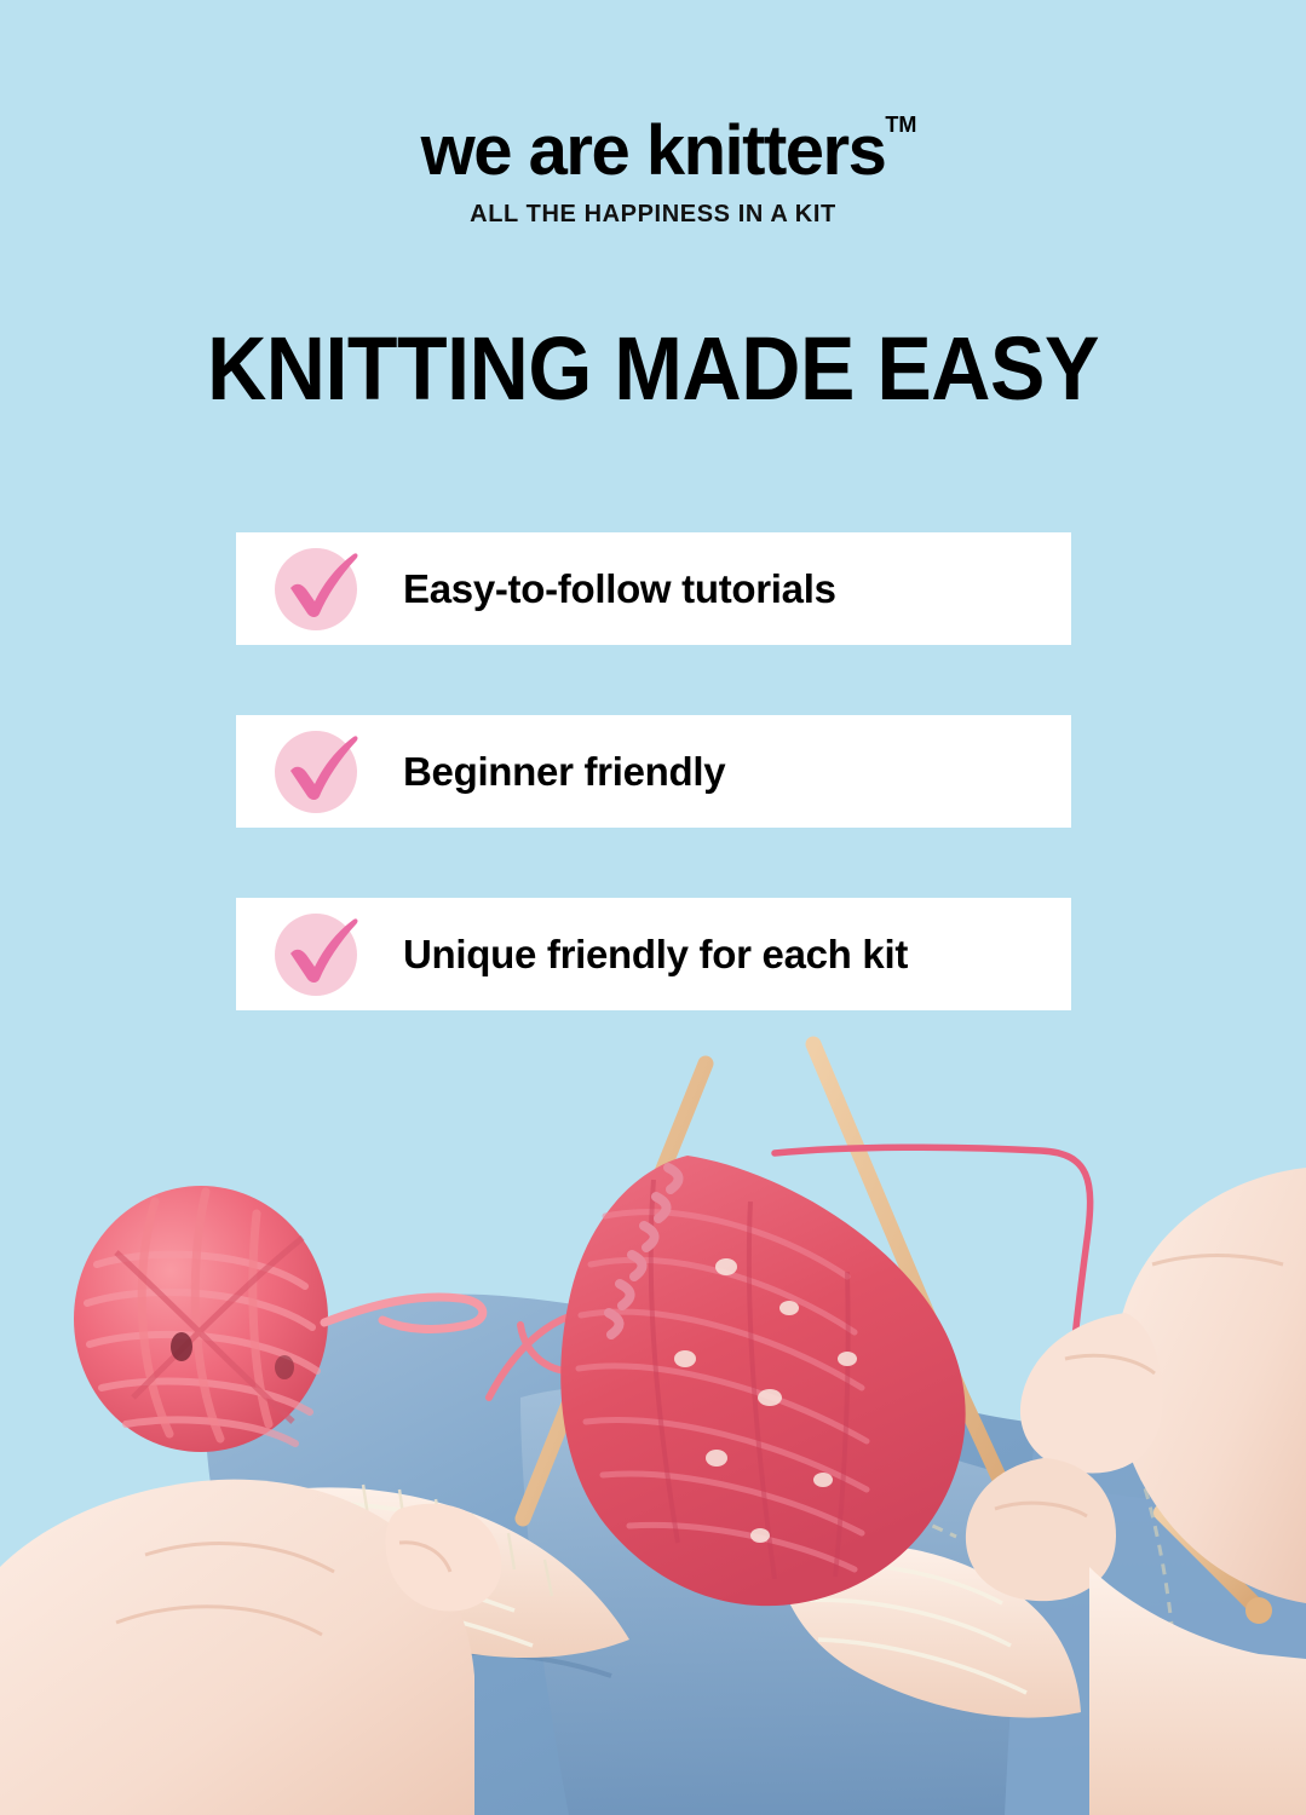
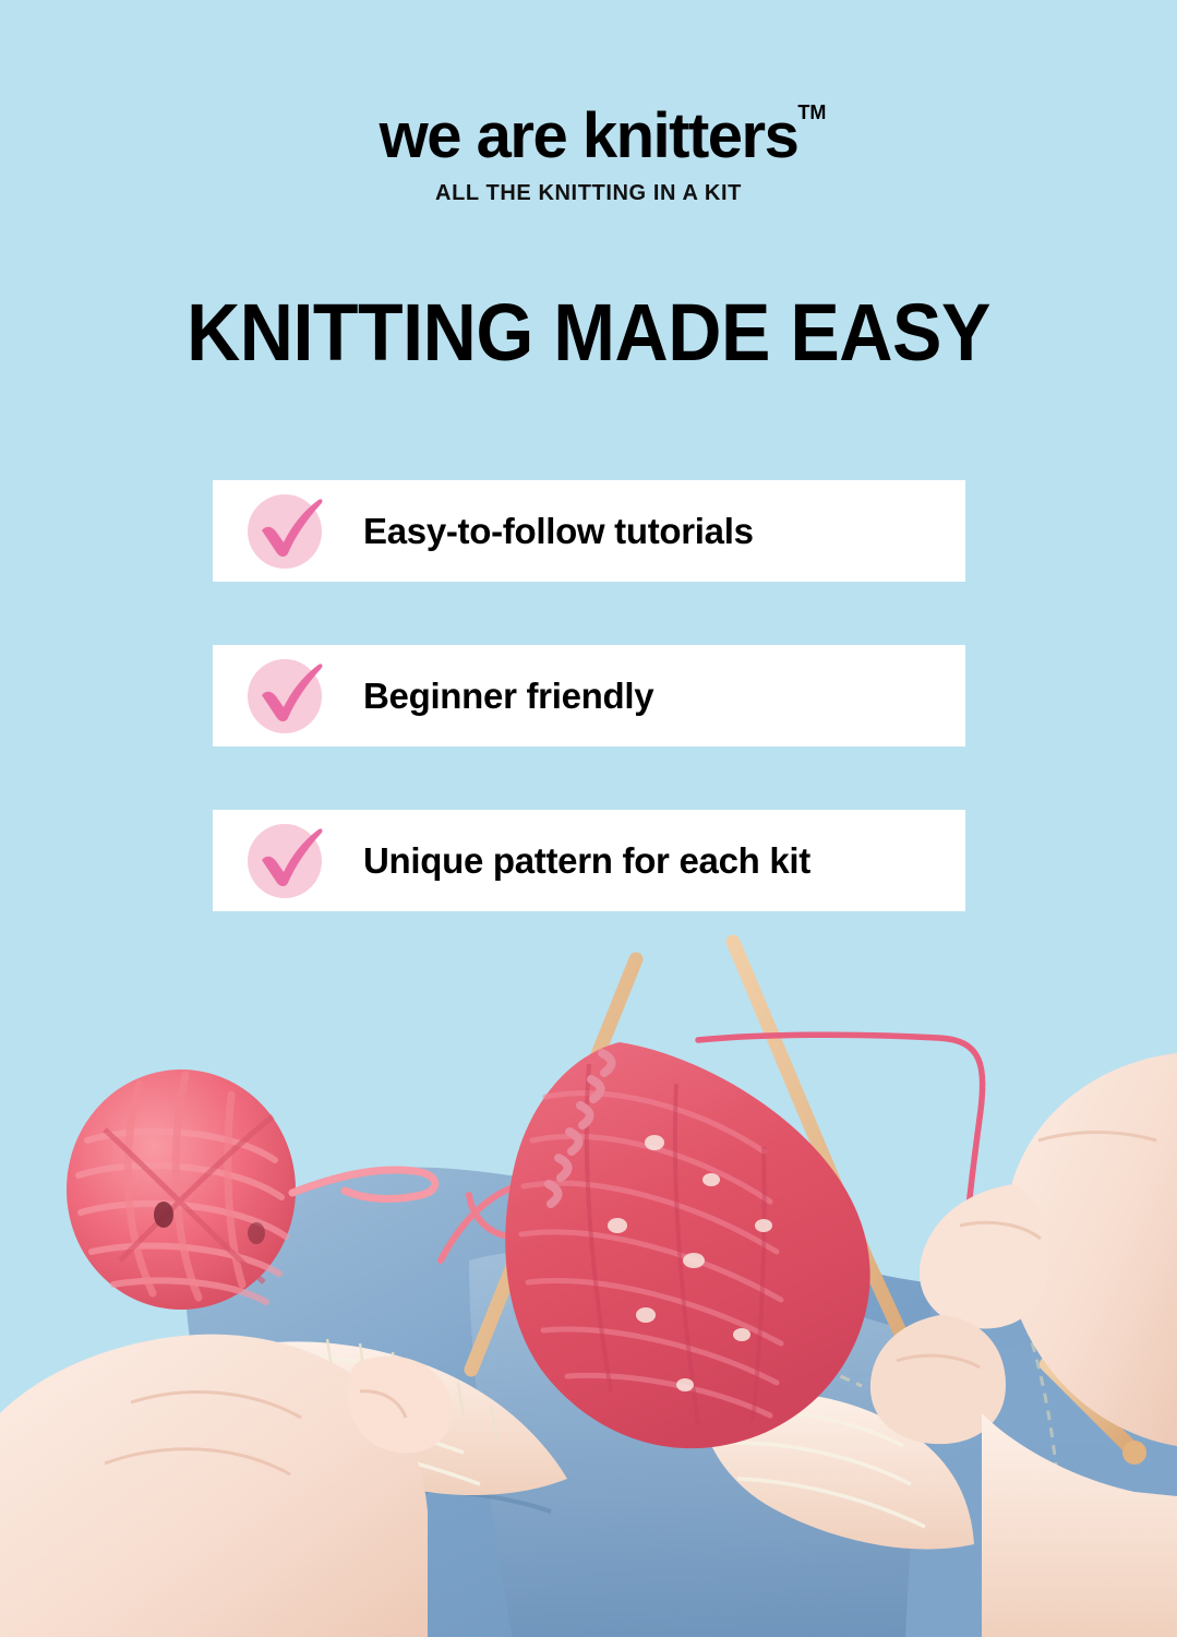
  we are knitters
  TM
- ALL THE HAPPINESS IN A KIT
+ ALL THE KNITTING IN A KIT
  KNITTING MADE EASY
  Easy-to-follow tutorials
  Beginner friendly
- Unique friendly for each kit
+ Unique pattern for each kit
